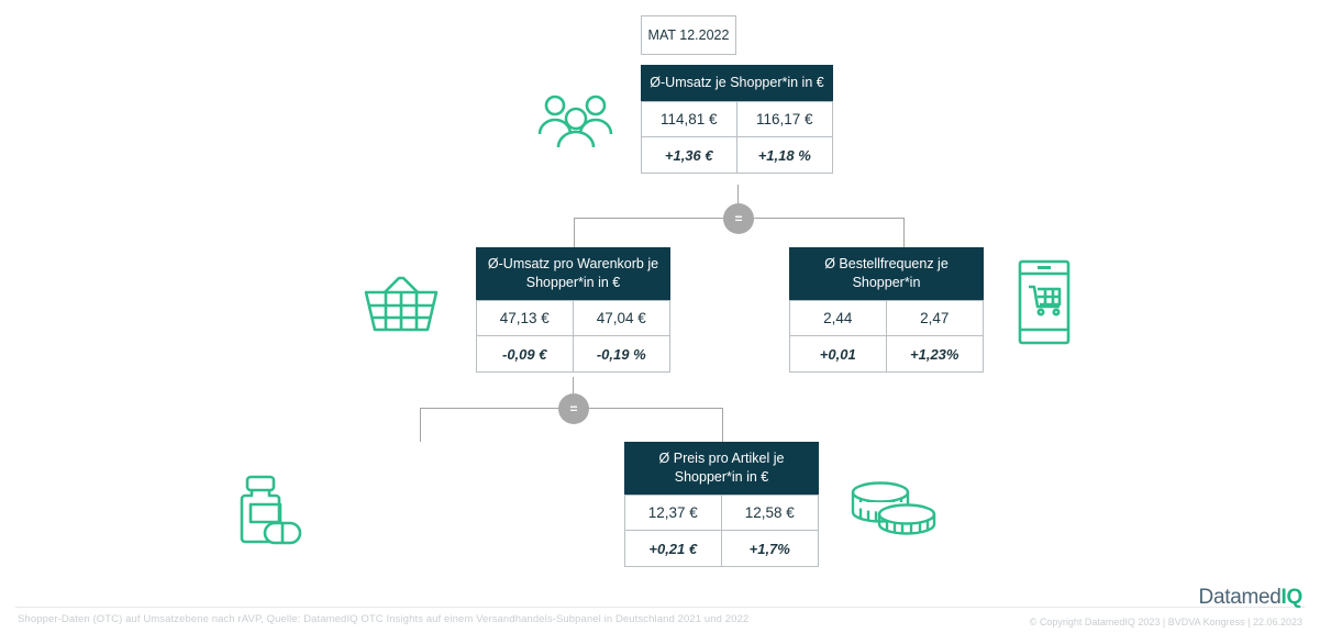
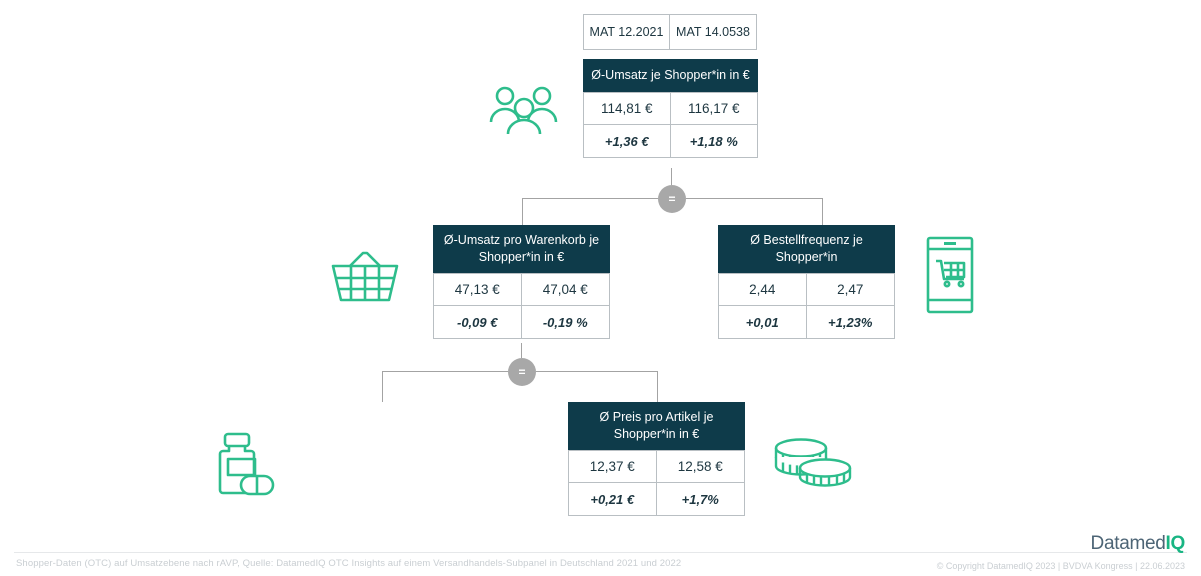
+ MAT 12.2021
- MAT 12.2022
+ MAT 14.0538
  =
  =
  Ø-Umsatz je Shopper*in in €
  114,81 €
  116,17 €
  +1,36 €
  +1,18 %
  Ø-Umsatz pro Warenkorb je Shopper*in in €
  47,13 €
  47,04 €
  -0,09 €
  -0,19 %
  Ø Bestellfrequenz je Shopper*in
  2,44
  2,47
  +0,01
  +1,23%
  Ø Preis pro Artikel je Shopper*in in €
  12,37 €
  12,58 €
  +0,21 €
  +1,7%
  Shopper-Daten (OTC) auf Umsatzebene nach rAVP, Quelle: DatamedIQ OTC Insights auf einem Versandhandels-Subpanel in Deutschland 2021 und 2022
  DatamedIQ
  © Copyright DatamedIQ 2023 | BVDVA Kongress | 22.06.2023
